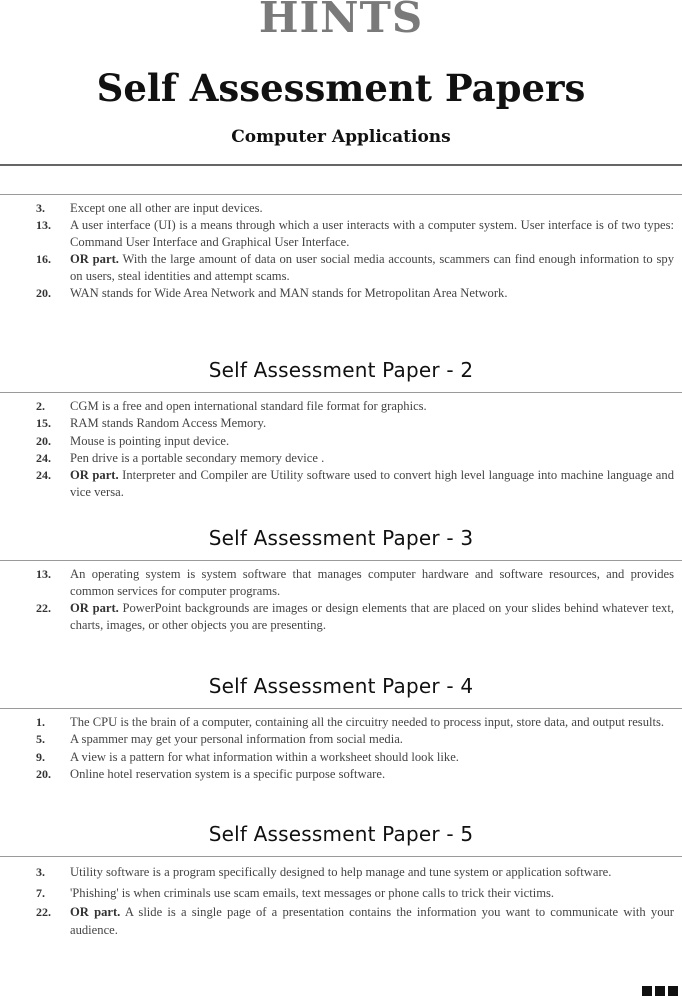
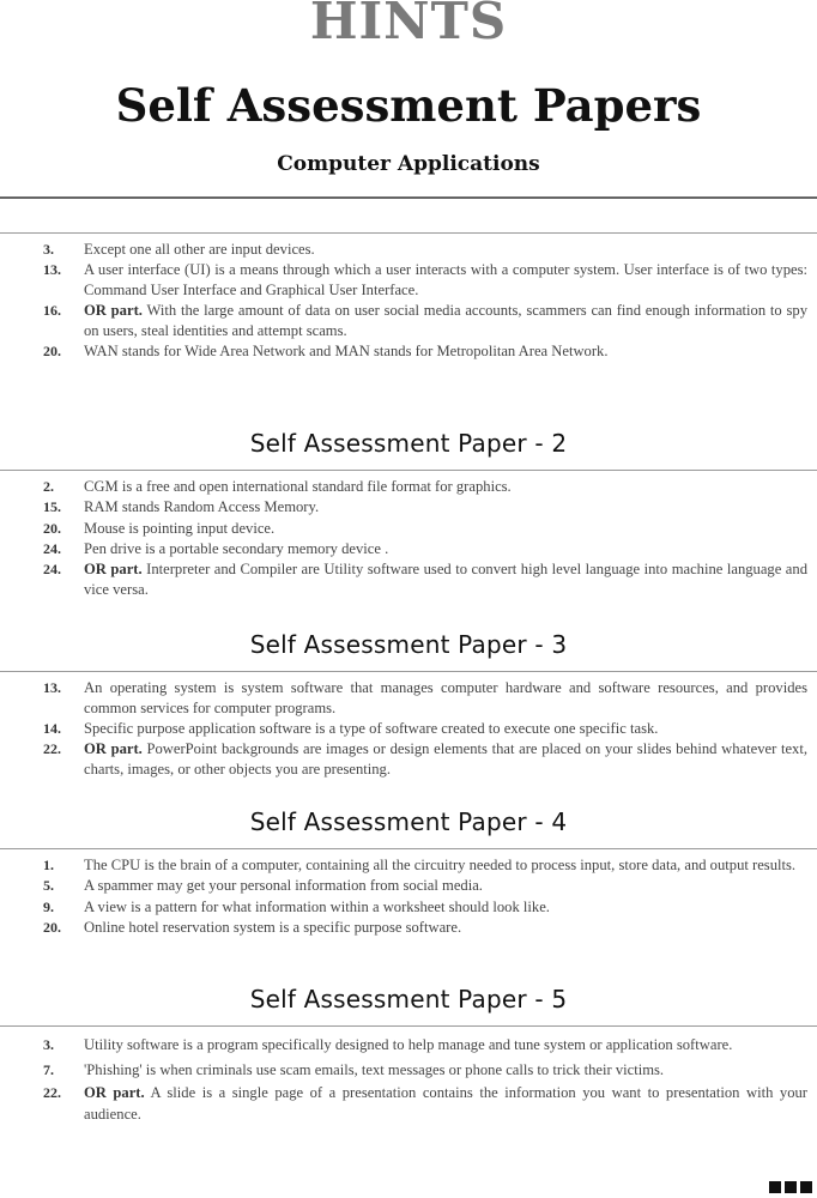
  HINTS
  Self Assessment Papers
  Computer Applications
  3.
  Except one all other are input devices.
  13.
  A user interface (UI) is a means through which a user interacts with a computer system. User interface is of two types: Command User Interface and Graphical User Interface.
  16.
  OR part. With the large amount of data on user social media accounts, scammers can find enough information to spy on users, steal identities and attempt scams.
  20.
  WAN stands for Wide Area Network and MAN stands for Metropolitan Area Network.
  Self Assessment Paper - 2
  2.
  CGM is a free and open international standard file format for graphics.
  15.
  RAM stands Random Access Memory.
  20.
  Mouse is pointing input device.
  24.
  Pen drive is a portable secondary memory device .
  24.
  OR part. Interpreter and Compiler are Utility software used to convert high level language into machine language and vice versa.
  Self Assessment Paper - 3
  13.
  An operating system is system software that manages computer hardware and software resources, and provides common services for computer programs.
+ 14.
+ Specific purpose application software is a type of software created to execute one specific task.
  22.
  OR part. PowerPoint backgrounds are images or design elements that are placed on your slides behind whatever text, charts, images, or other objects you are presenting.
  Self Assessment Paper - 4
  1.
  The CPU is the brain of a computer, containing all the circuitry needed to process input, store data, and output results.
  5.
  A spammer may get your personal information from social media.
  9.
  A view is a pattern for what information within a worksheet should look like.
  20.
  Online hotel reservation system is a specific purpose software.
  Self Assessment Paper - 5
  3.
  Utility software is a program specifically designed to help manage and tune system or application software.
  7.
  'Phishing' is when criminals use scam emails, text messages or phone calls to trick their victims.
  22.
- OR part. A slide is a single page of a presentation contains the information you want to communicate with your audience.
+ OR part. A slide is a single page of a presentation contains the information you want to presentation with your audience.
